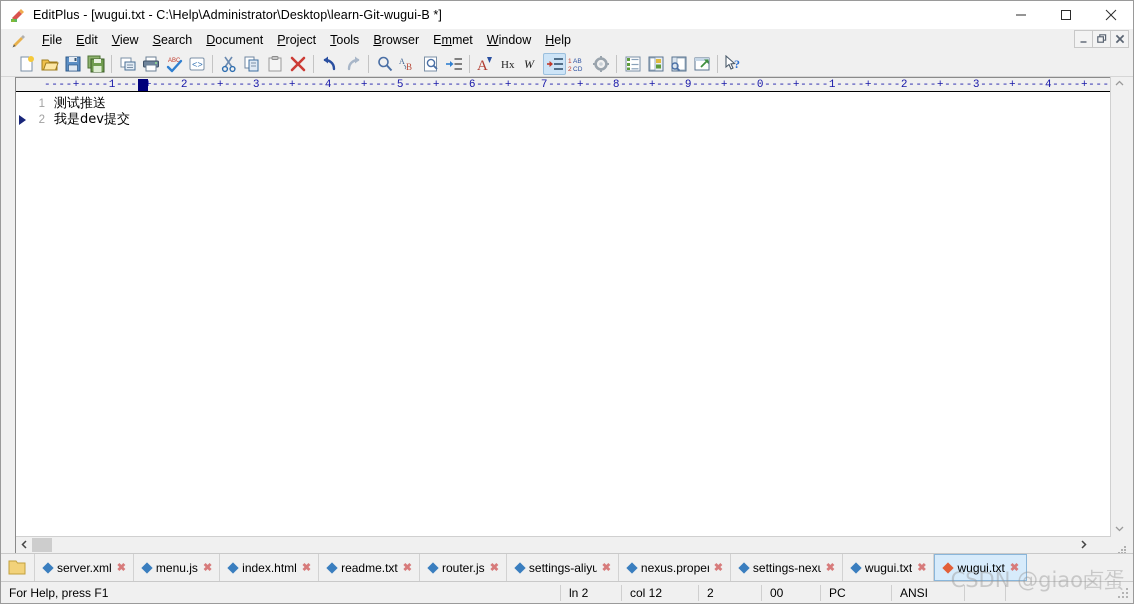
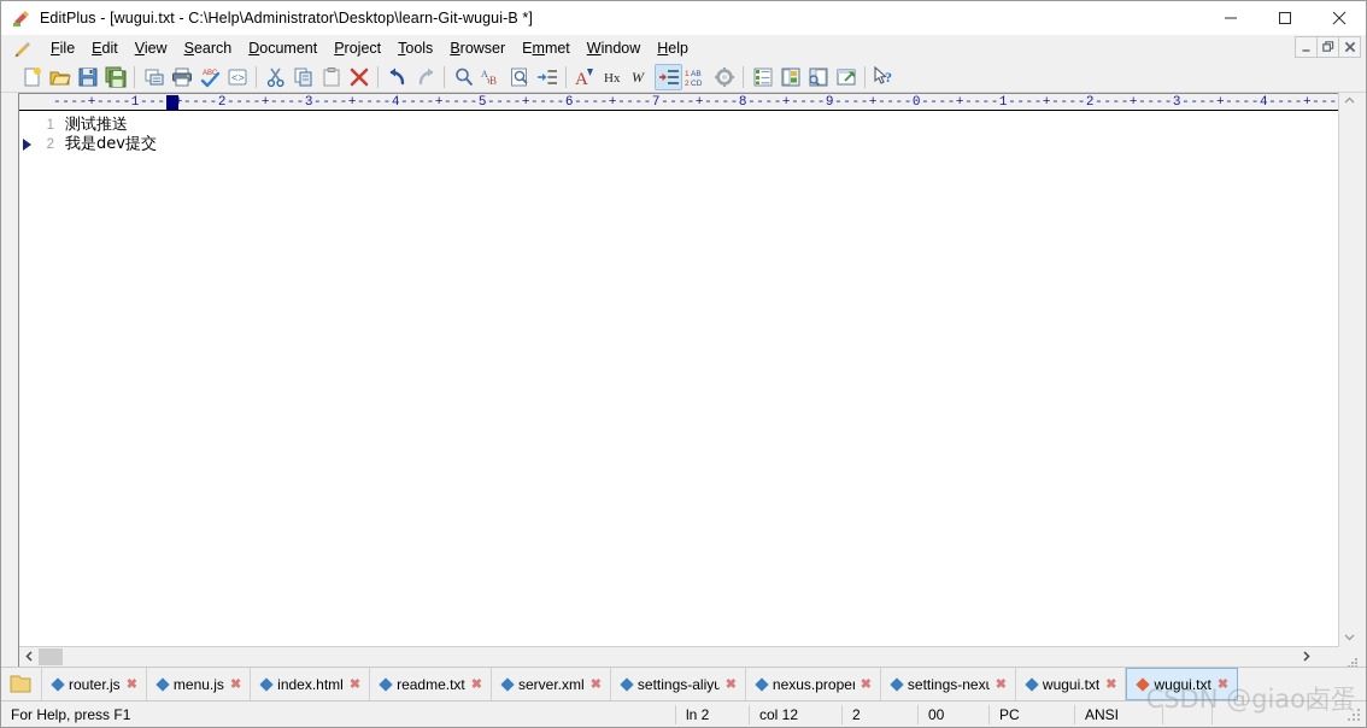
  EditPlus - [wugui.txt - C:\Help\Administrator\Desktop\learn-Git-wugui-B *]
  File
  Edit
  View
  Search
  Document
  Project
  Tools
  Browser
  Emmet
  Window
  Help
  <>
  A
  B
  A
  Hx
  W
  ?
  ----+----1---+----2----+----3----+----4----+----5----+----6----+----7----+----8----+----9----+----0----+----1----+----2----+----3----+----4----+---
  1
  2
  测试推送
  我是dev提交
- server.xml
+ router.js
  ✖
  menu.js
  ✖
  index.html
  ✖
  readme.txt
  ✖
- router.js
+ server.xml
  ✖
  settings-aliyu
  ✖
  nexus.prope
  ✖
  settings-nex
  ✖
  wugui.txt
  ✖
  wugui.txt
  ✖
  For Help, press F1
  ln 2
  col 12
  2
  00
  PC
  ANSI
  CSDN @giao卤蛋
